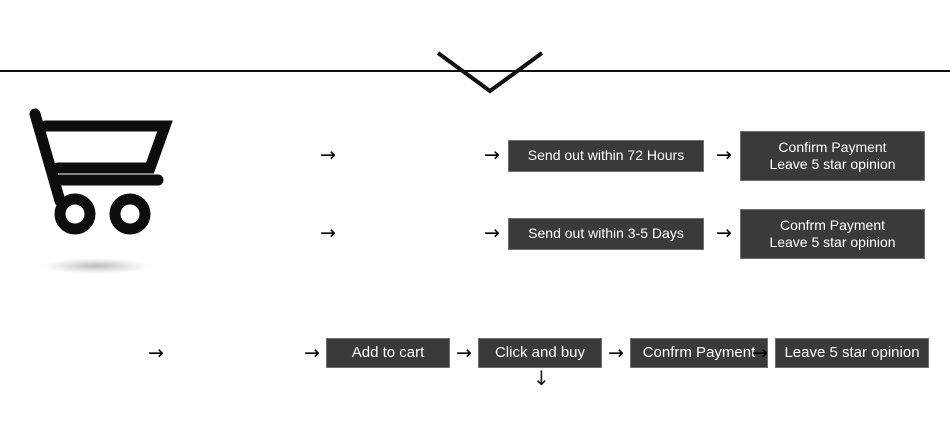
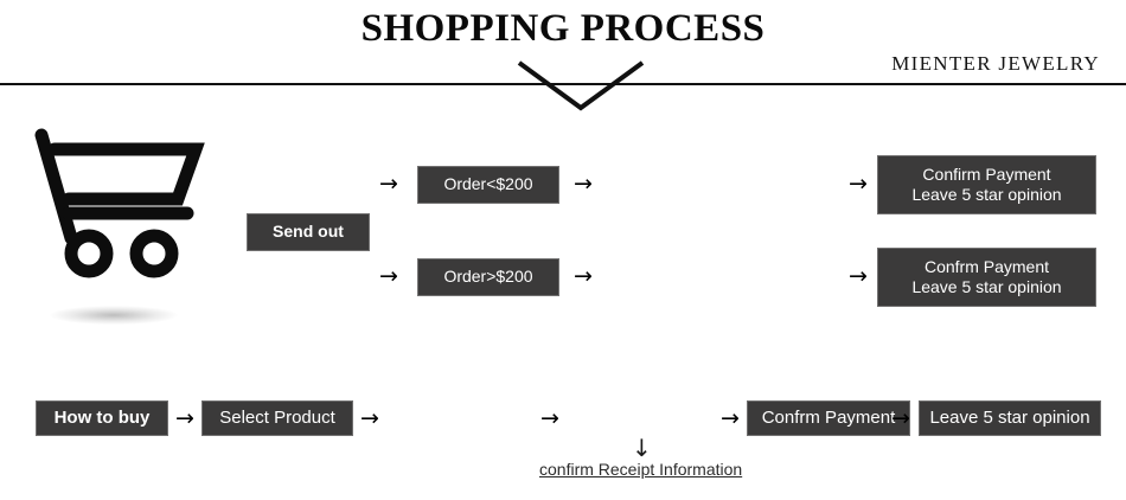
+ SHOPPING PROCESS
+ MIENTER JEWELRY
+ Send out
  →
+ Order<$200
  →
- Send out within 72 Hours
  →
  Confirm Payment
  Leave 5 star opinion
  →
+ Order>$200
  →
- Send out within 3-5 Days
  →
  Confrm Payment
  Leave 5 star opinion
+ How to buy
  →
+ Select Product
  →
- Add to cart
  →
- Click and buy
  →
  Confrm Payment
  →
  Leave 5 star opinion
  ↓
+ confirm Receipt Information
